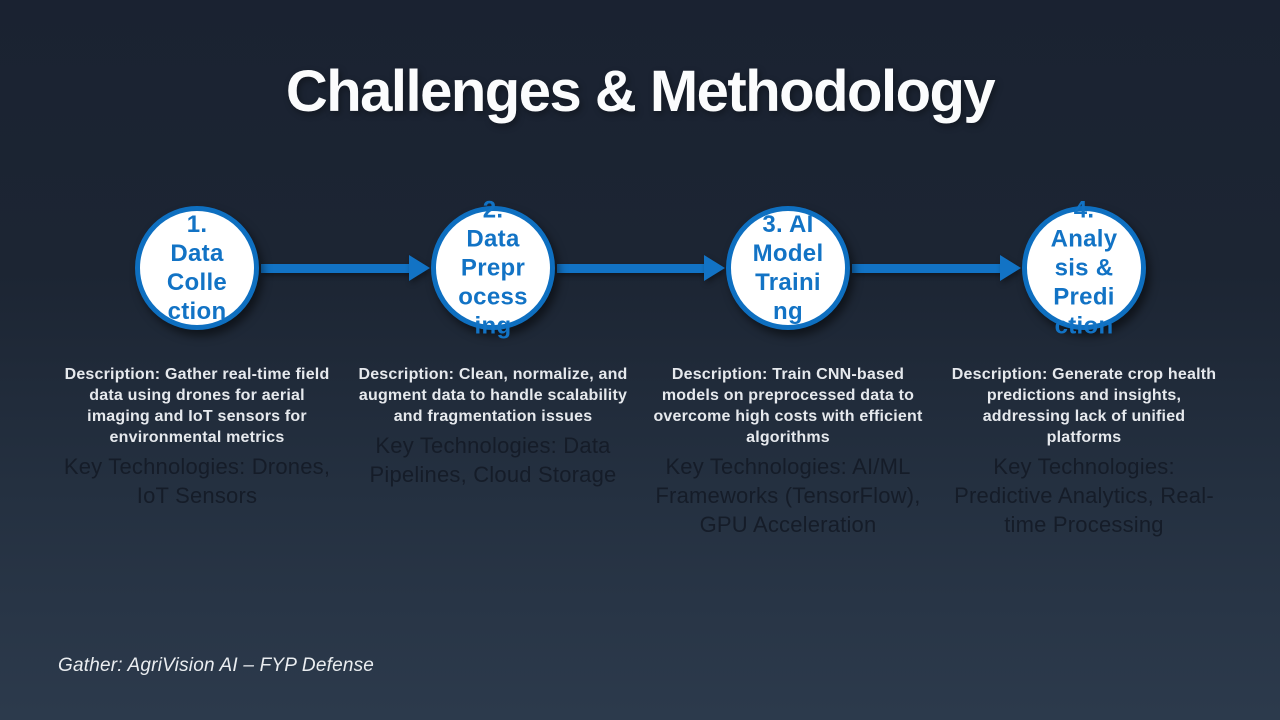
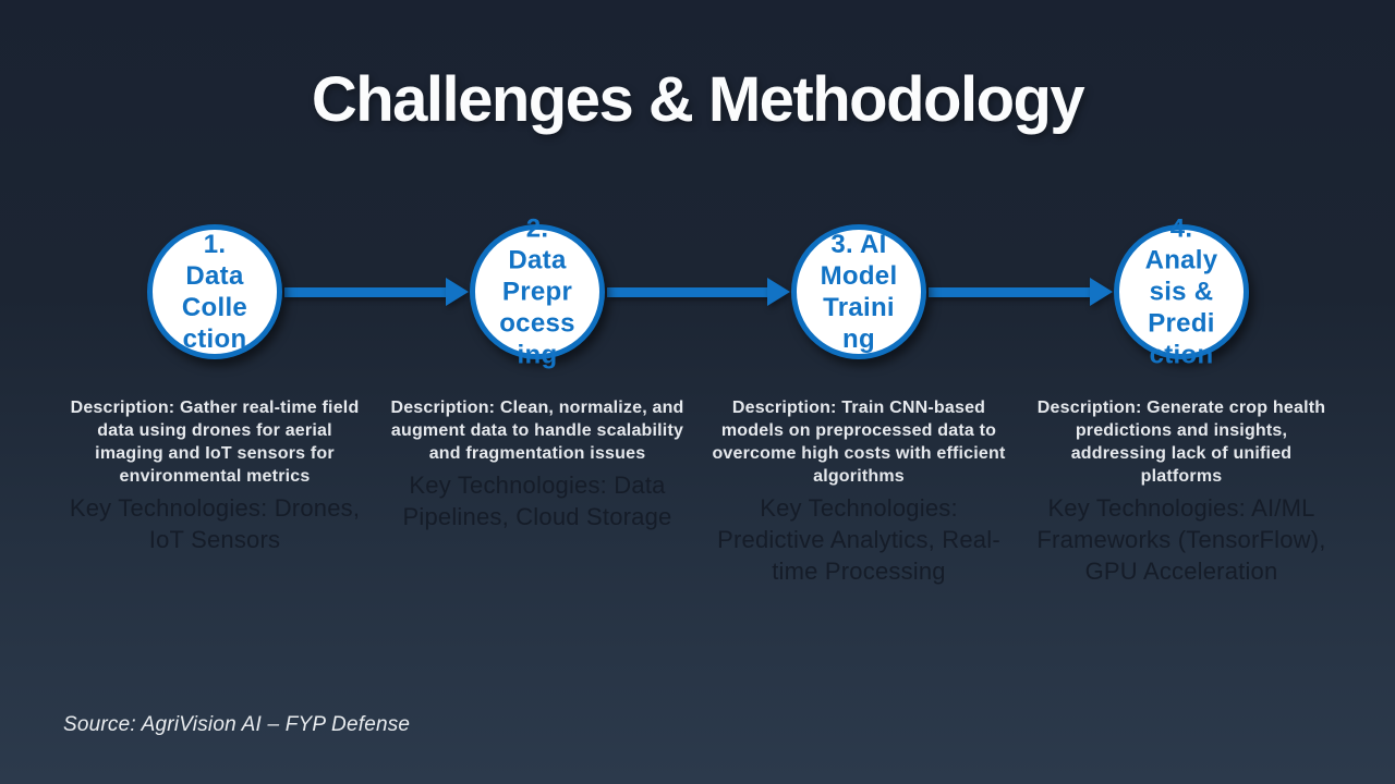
  Challenges & Methodology
  1.
  Data
  Colle
  ction
  Description: Gather real-time field data using drones for aerial imaging and IoT sensors for environmental metrics
  Key Technologies: Drones, IoT Sensors
  2.
  Data
  Prepr
  ocess
  ing
  Description: Clean, normalize, and augment data to handle scalability and fragmentation issues
  3. AI
  Model
  Traini
  ng
  Description: Train CNN-based models on preprocessed data to overcome high costs with efficient algorithms
- Key Technologies: AI/ML Frameworks (TensorFlow), GPU Acceleration
+ Key Technologies: Predictive Analytics, Real-time Processing
  4.
  Analy
  sis &
  Predi
  ction
  Description: Generate crop health predictions and insights, addressing lack of unified platforms
- Key Technologies: Predictive Analytics, Real-time Processing
+ Key Technologies: AI/ML Frameworks (TensorFlow), GPU Acceleration
- Gather: AgriVision AI – FYP Defense
+ Source: AgriVision AI – FYP Defense
